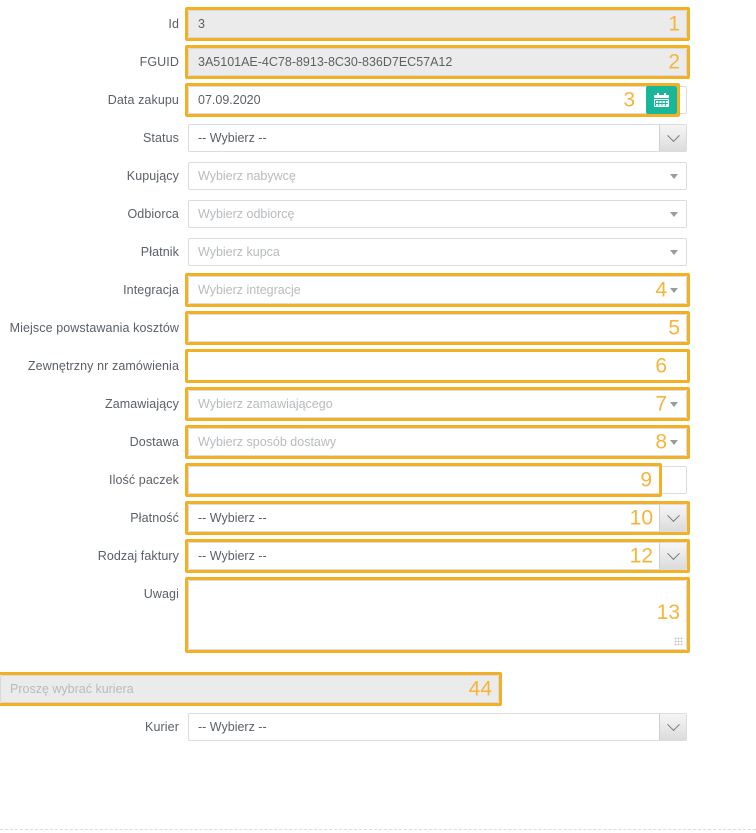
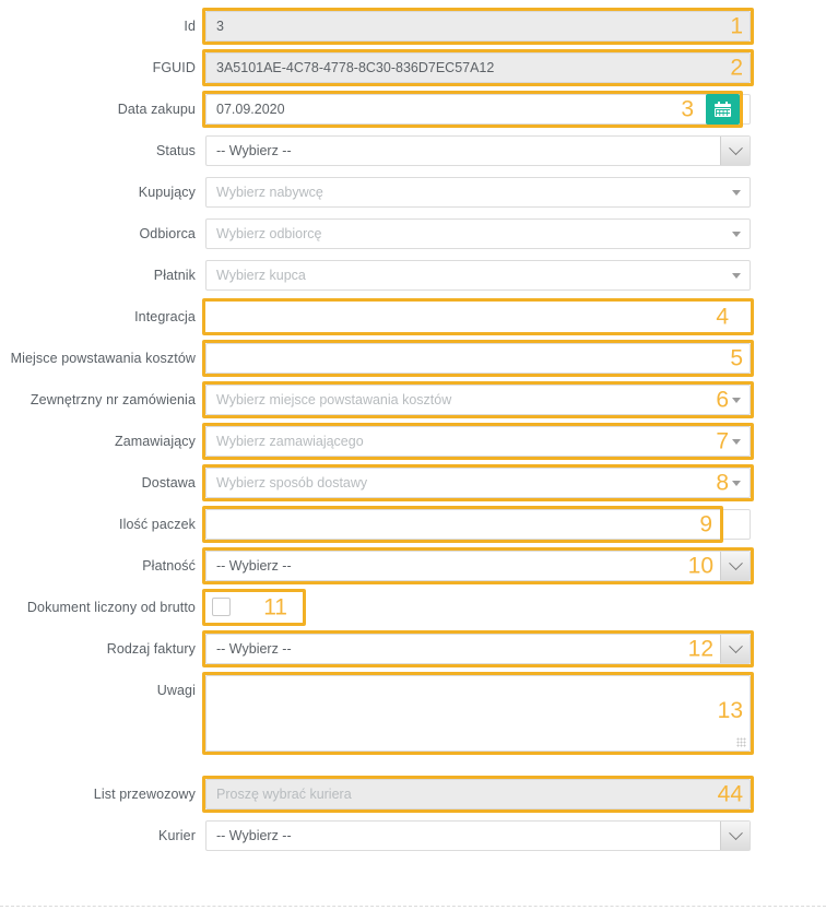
  Id
  3
  1
  FGUID
- 3A5101AE-4C78-8913-8C30-836D7EC57A12
+ 3A5101AE-4C78-4778-8C30-836D7EC57A12
  2
  Data zakupu
  07.09.2020
  3
  Status
  -- Wybierz --
  Kupujący
  Wybierz nabywcę
  Odbiorca
  Wybierz odbiorcę
  Płatnik
  Wybierz kupca
  Integracja
- Wybierz integracje
  4
  Miejsce powstawania kosztów
  5
  Zewnętrzny nr zamówienia
+ Wybierz miejsce powstawania kosztów
  6
  Zamawiający
  Wybierz zamawiającego
  7
  Dostawa
  Wybierz sposób dostawy
  8
  Ilość paczek
  9
  Płatność
  -- Wybierz --
  10
+ Dokument liczony od brutto
+ 11
  Rodzaj faktury
  -- Wybierz --
  12
  Uwagi
  13
+ List przewozowy
  Proszę wybrać kuriera
  44
  Kurier
  -- Wybierz --
